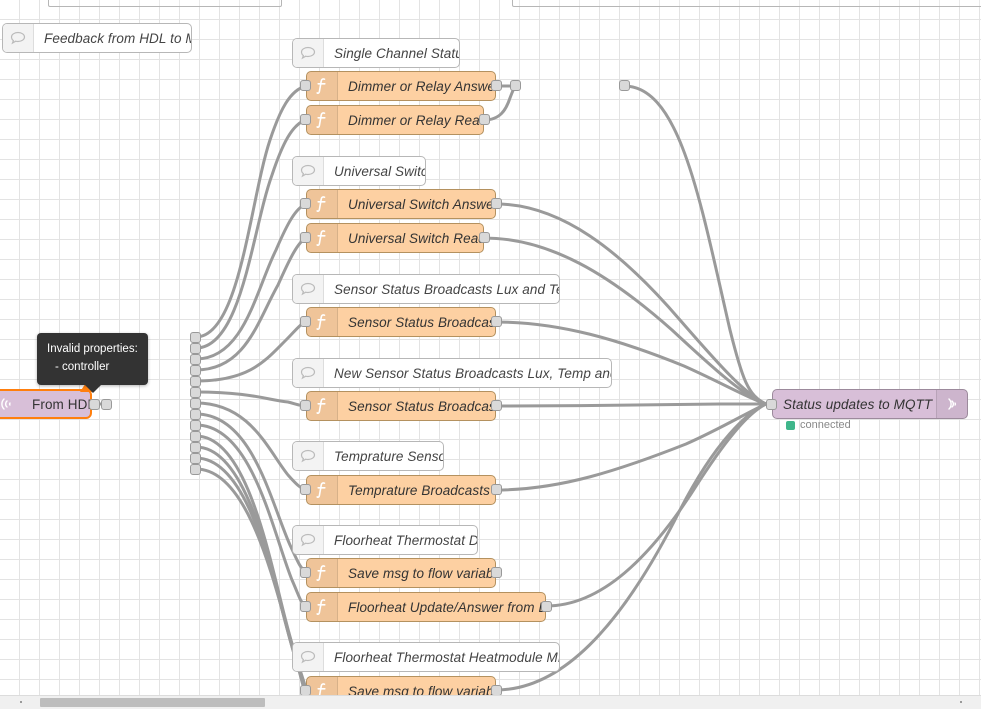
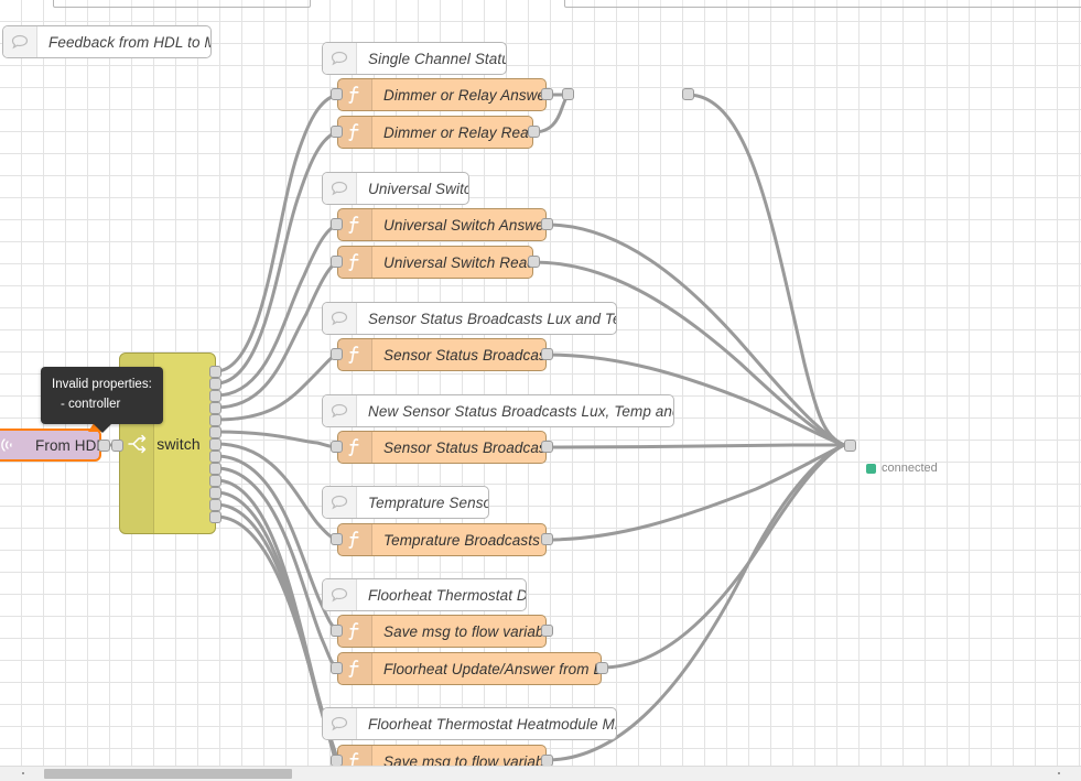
  Feedback from HDL to
  From HD
  Invalid properties:
  - controller
+ switch
  Single Channel Stat
  Dimmer or Relay Answ
  Dimmer or Relay Rea
  Universal Switc
  Universal Switch Answe
  Universal Switch Rea
  Sensor Status Broadcasts Lux and T
  Sensor Status Broadca
  New Sensor Status Broadcasts Lux, Temp an
  Sensor Status Broadca
  Temprature Senso
  Temprature Broadcasts
  Floorheat Thermostat D
  Save msg to flow variab
  Floorheat Update/Answer from
  Floorheat Thermostat Heatmodule M
  Save msg to flow variab
- Status updates to MQTT
  connected
